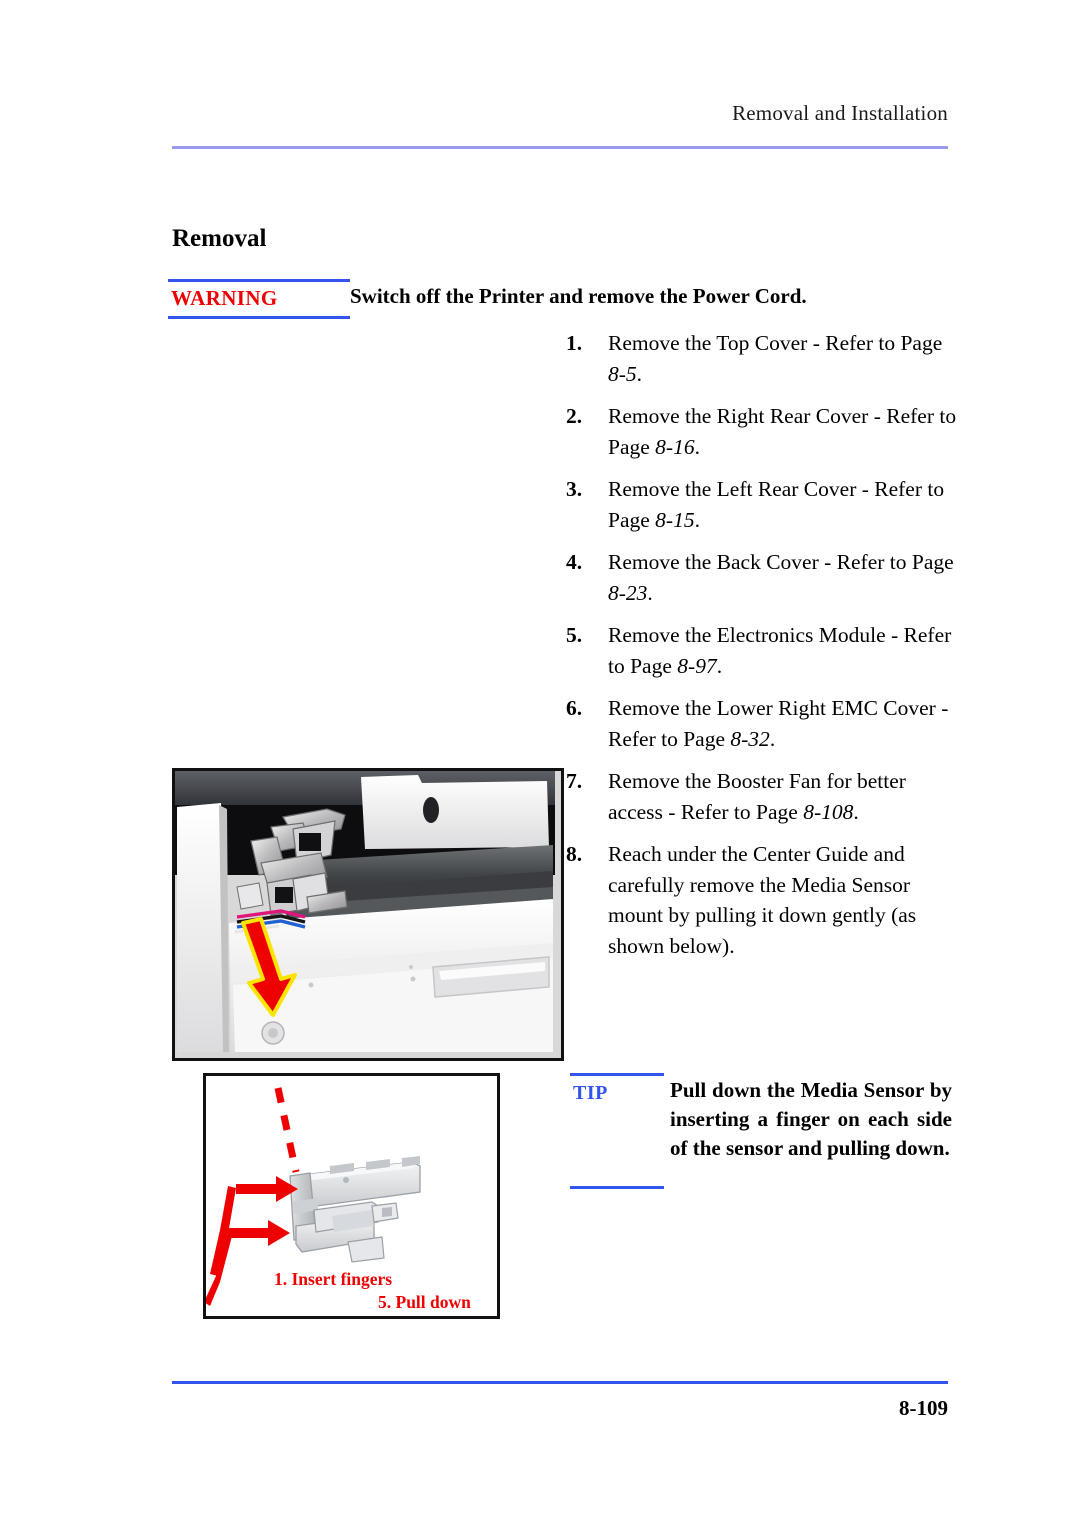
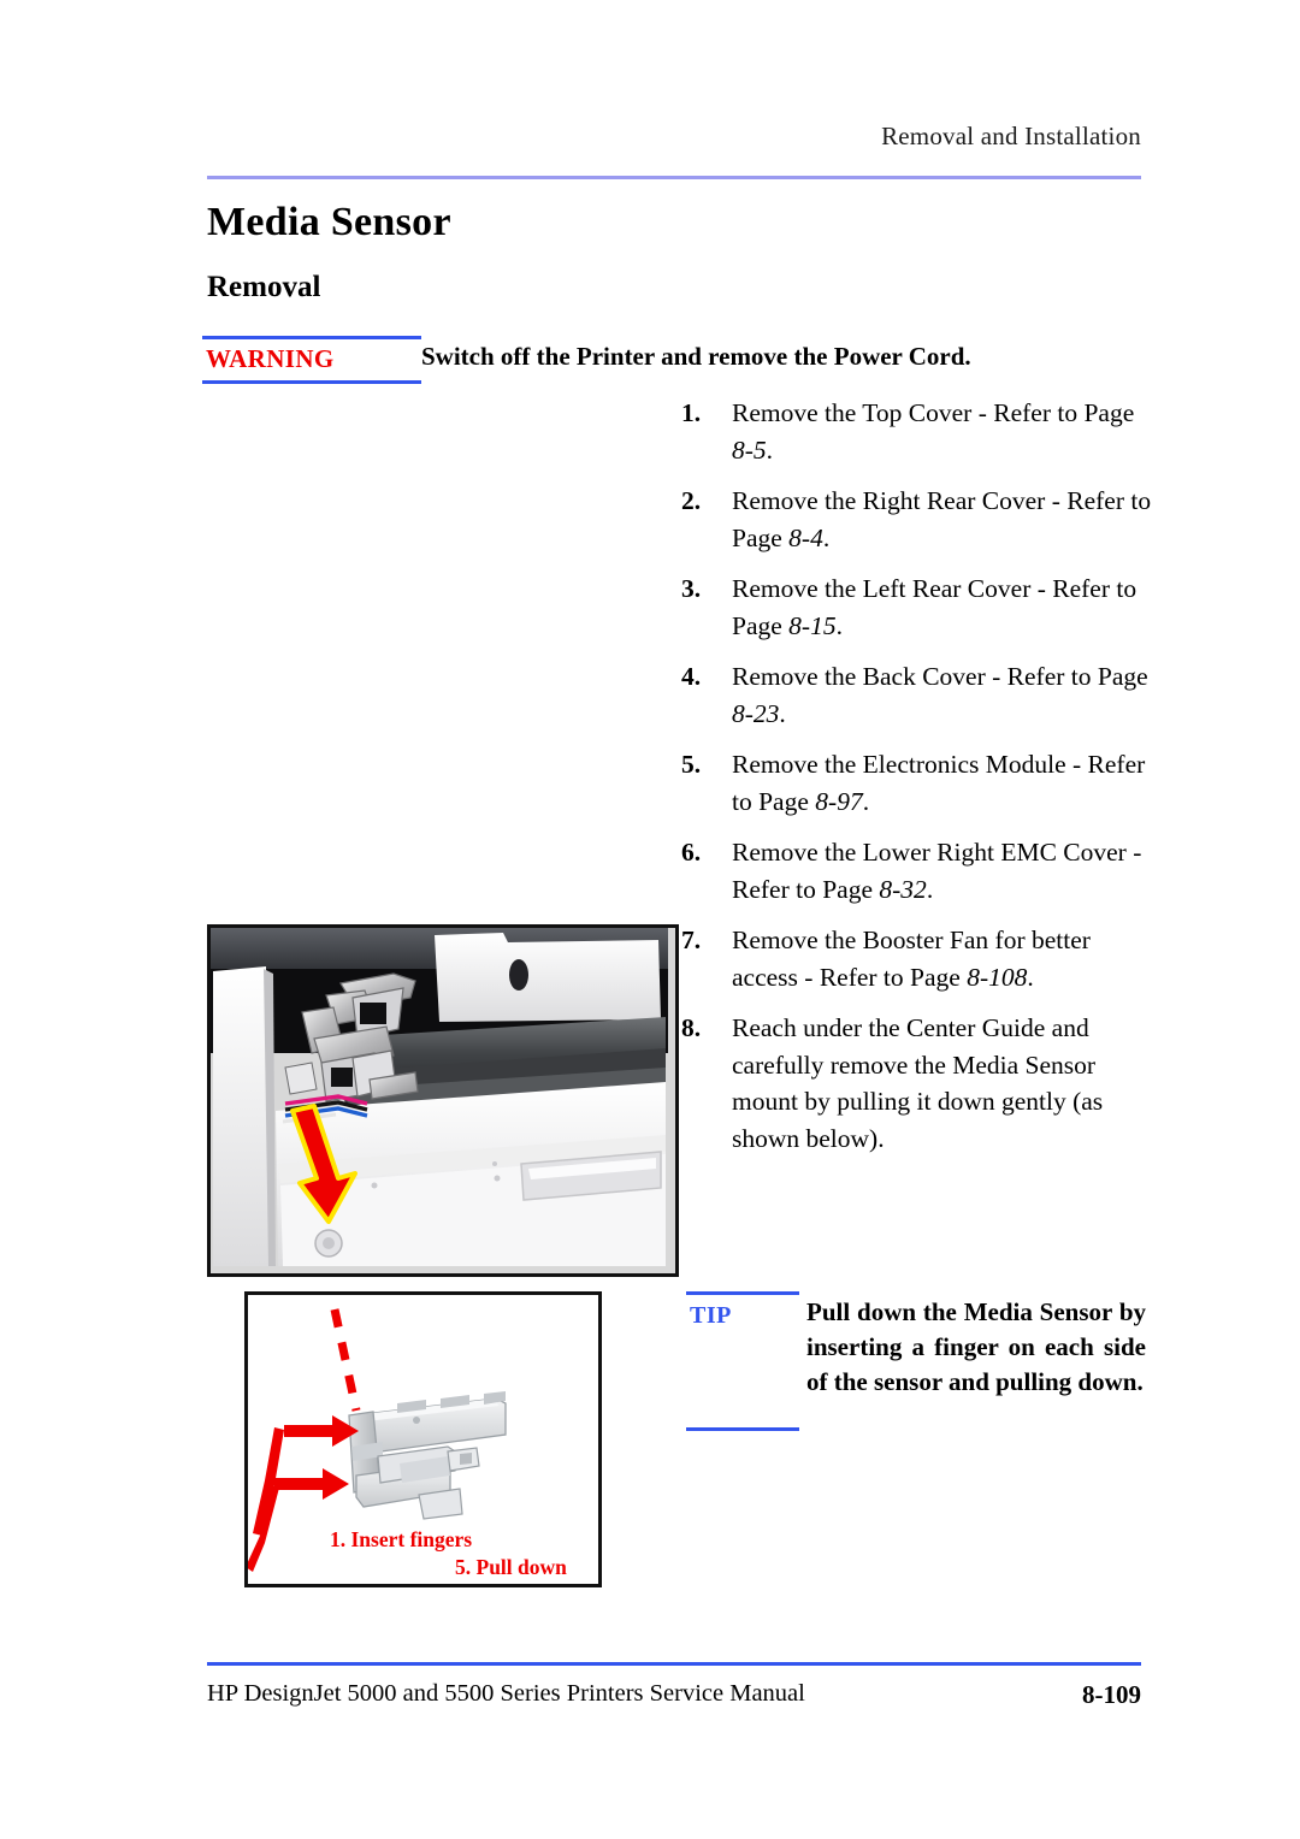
  Removal and Installation
+ Media Sensor
  Removal
  WARNING
  Switch off the Printer and remove the Power Cord.
  1.
  Remove the Top Cover - Refer to Page 8-5.
  2.
- Remove the Right Rear Cover - Refer to Page 8-16.
+ Remove the Right Rear Cover - Refer to Page 8-4.
  3.
  Remove the Left Rear Cover - Refer to Page 8-15.
  4.
  Remove the Back Cover - Refer to Page 8-23.
  5.
  Remove the Electronics Module - Refer to Page 8-97.
  6.
  Remove the Lower Right EMC Cover - Refer to Page 8-32.
  7.
  Remove the Booster Fan for better access - Refer to Page 8-108.
  8.
  Reach under the Center Guide and carefully remove the Media Sensor mount by pulling it down gently (as shown below).
  1. Insert fingers
  5. Pull down
  TIP
  Pull down the Media Sensor by inserting a finger on each side of the sensor and pulling down.
+ HP DesignJet 5000 and 5500 Series Printers Service Manual
  8-109
